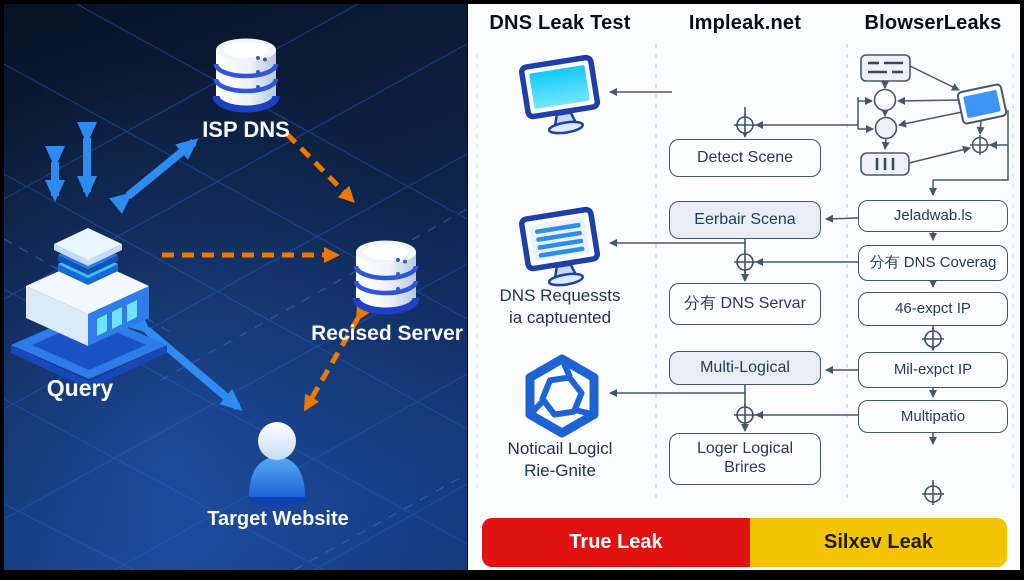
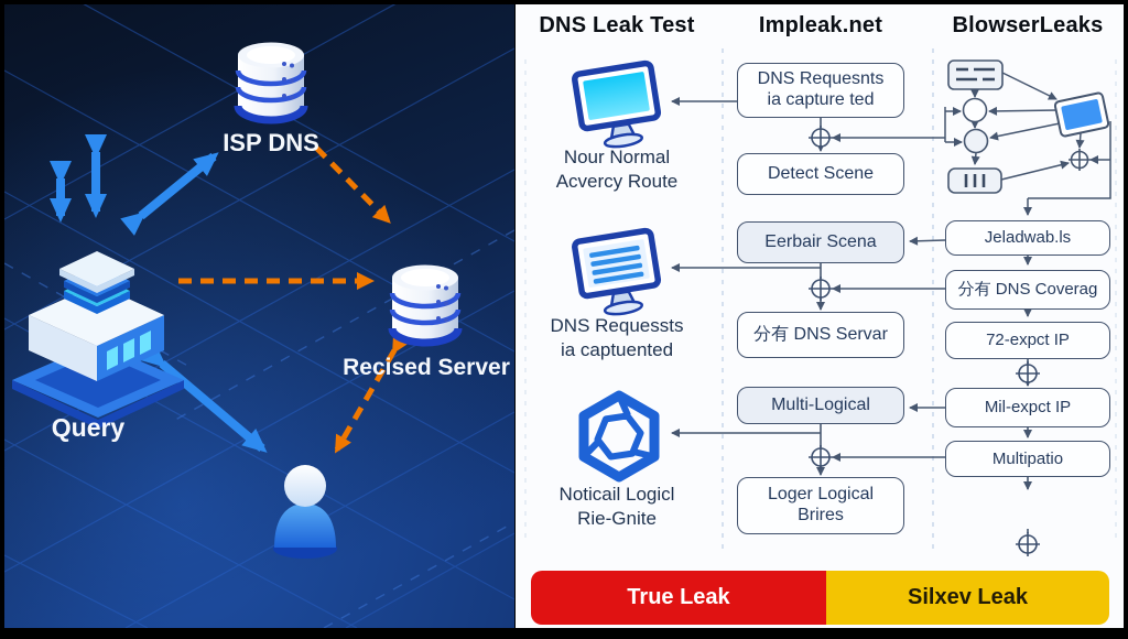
  ISP DNS
  Recised Server
  Query
- Target Website
  DNS Leak Test
  Impleak.net
  BlowserLeaks
+ Nour Normal
+ Acvercy Route
  DNS Requessts
  ia captuented
  Noticail Logicl
  Rie-Gnite
+ DNS Requesnts
+ ia capture ted
  Detect Scene
  Eerbair Scena
  分有 DNS Servar
  Multi-Logical
  Loger Logical
  Brires
  Jeladwab.ls
  分有 DNS Coverag
- 46-expct IP
+ 72-expct IP
  Mil-expct IP
  Multipatio
  True Leak
  Silxev Leak
